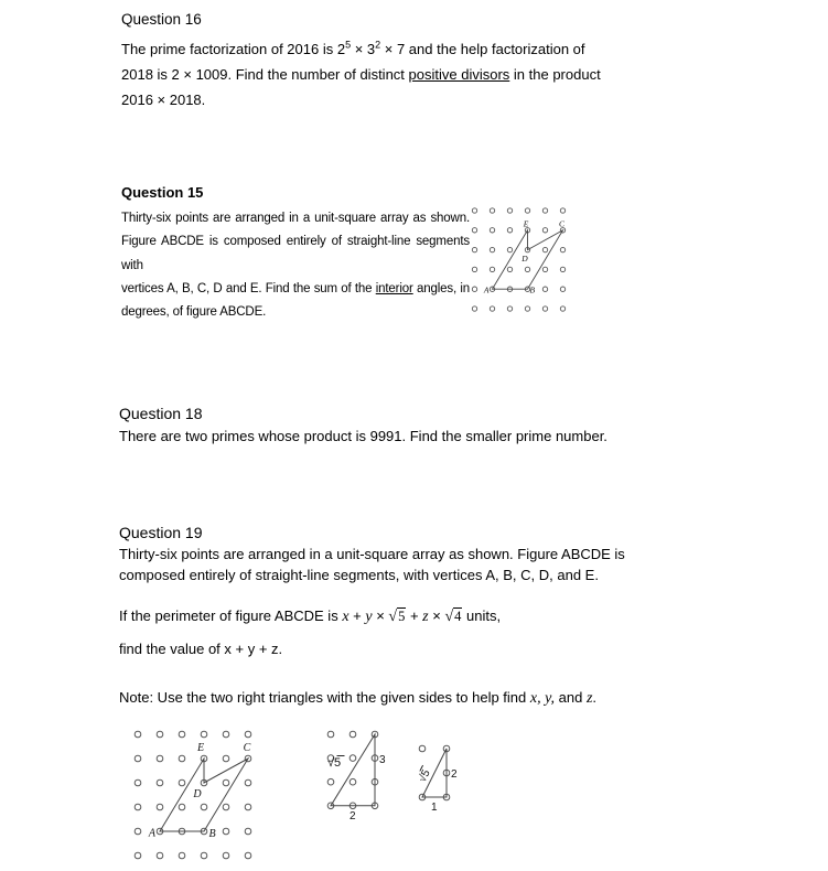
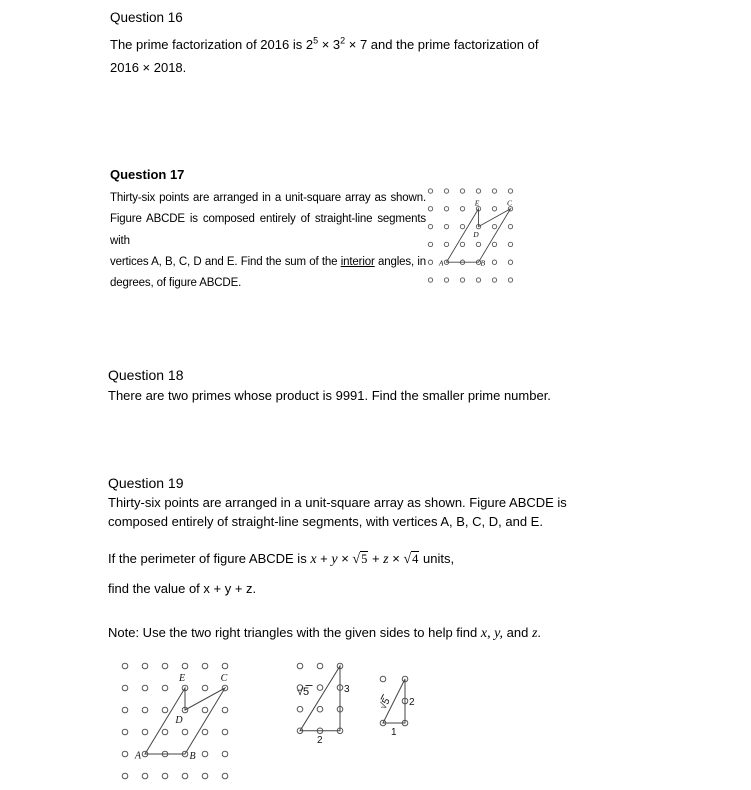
  Question 16
- The prime factorization of 2016 is 25 × 32 × 7 and the help factorization of
+ The prime factorization of 2016 is 25 × 32 × 7 and the prime factorization of
- 2018 is 2 × 1009. Find the number of distinct positive divisors in the product
  2016 × 2018.
- Question 15
+ Question 17
  Thirty-six points are arranged in a unit-square array as shown.
  Figure ABCDE is composed entirely of straight-line segments with
  vertices A, B, C, D and E. Find the sum of the interior angles, in
  degrees, of figure ABCDE.
  E
  C
  D
  A
  B
  Question 18
  There are two primes whose product is 9991. Find the smaller prime number.
  Question 19
  Thirty-six points are arranged in a unit-square array as shown. Figure ABCDE is
  composed entirely of straight-line segments, with vertices A, B, C, D, and E.
  If the perimeter of figure ABCDE is x + y × √5 + z × √4 units,
  find the value of x + y + z.
  Note: Use the two right triangles with the given sides to help find x, y, and z.
  E
  C
  D
  A
  B
  √5
  3
  2
  2
  1
